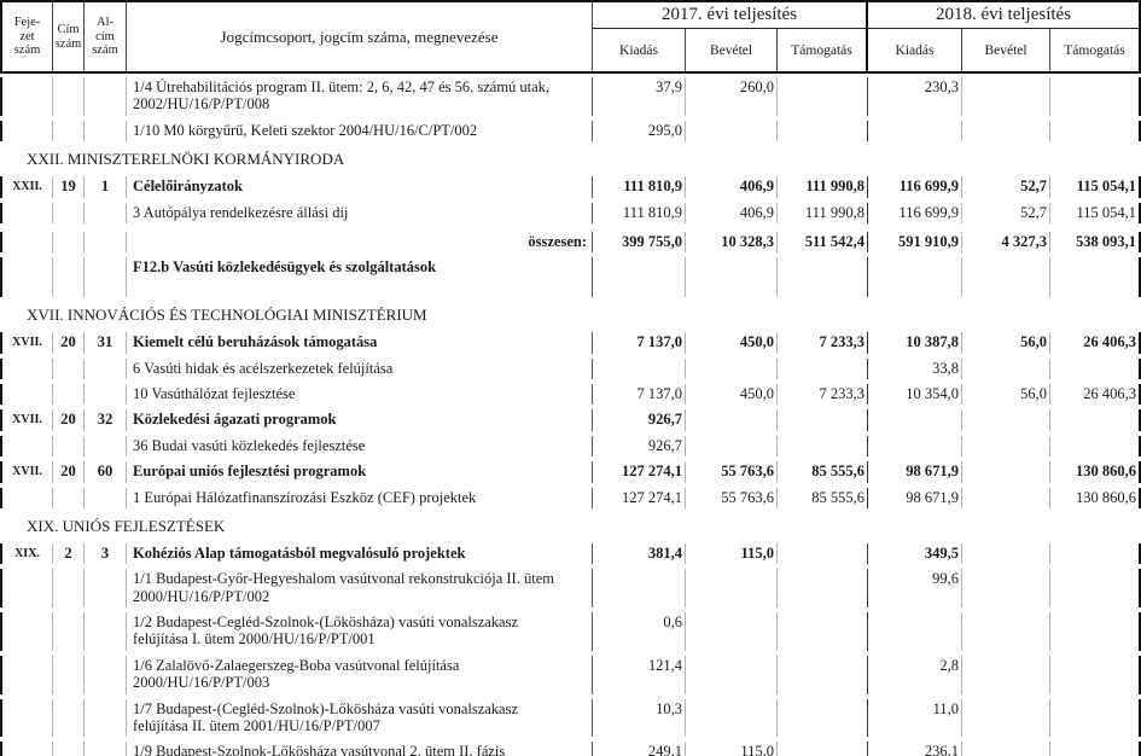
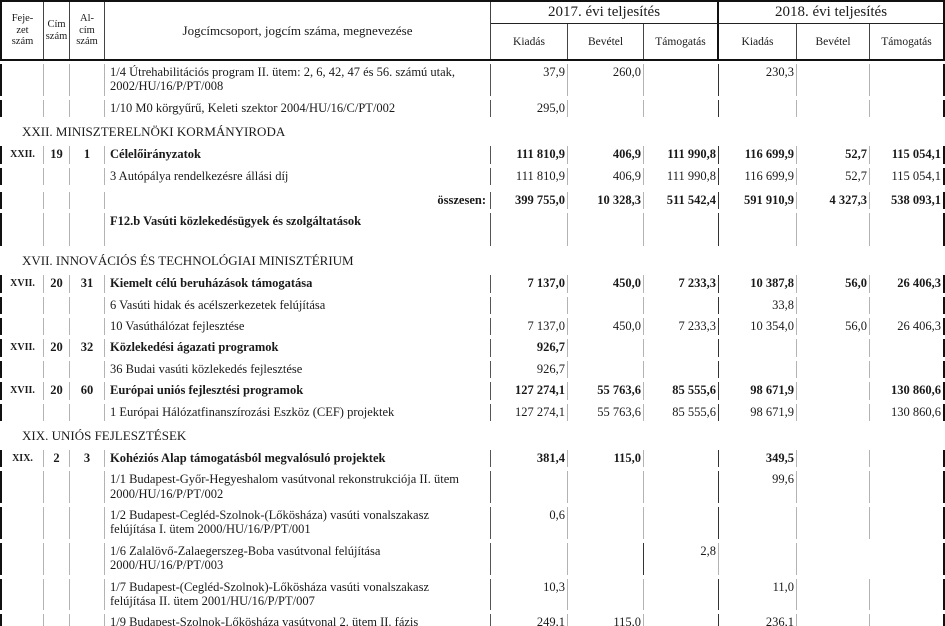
  Feje-
  zet
  szám
  Cím
  szám
  Al-
  cím
  szám
  Jogcímcsoport, jogcím száma, megnevezése
  2017. évi teljesítés
  2018. évi teljesítés
  Kiadás
  Bevétel
  Támogatás
  Kiadás
  Bevétel
  Támogatás
  1/4 Útrehabilitációs program II. ütem: 2, 6, 42, 47 és 56. számú utak,
  2002/HU/16/P/PT/008
  37,9
  260,0
  230,3
  1/10 M0 körgyűrű, Keleti szektor 2004/HU/16/C/PT/002
  295,0
  XXII. MINISZTERELNÖKI KORMÁNYIRODA
  XXII.
  19
  1
  Célelőirányzatok
  111 810,9
  406,9
  111 990,8
  116 699,9
  52,7
  115 054,1
  3 Autópálya rendelkezésre állási díj
  111 810,9
  406,9
  111 990,8
  116 699,9
  52,7
  115 054,1
  összesen:
  399 755,0
  10 328,3
  511 542,4
  591 910,9
  4 327,3
  538 093,1
  F12.b Vasúti közlekedésügyek és szolgáltatások
  XVII. INNOVÁCIÓS ÉS TECHNOLÓGIAI MINISZTÉRIUM
  XVII.
  20
  31
  Kiemelt célú beruházások támogatása
  7 137,0
  450,0
  7 233,3
  10 387,8
  56,0
  26 406,3
  6 Vasúti hidak és acélszerkezetek felújítása
  33,8
  10 Vasúthálózat fejlesztése
  7 137,0
  450,0
  7 233,3
  10 354,0
  56,0
  26 406,3
  XVII.
  20
  32
  Közlekedési ágazati programok
  926,7
  36 Budai vasúti közlekedés fejlesztése
  926,7
  XVII.
  20
  60
  Európai uniós fejlesztési programok
  127 274,1
  55 763,6
  85 555,6
  98 671,9
  130 860,6
  1 Európai Hálózatfinanszírozási Eszköz (CEF) projektek
  127 274,1
  55 763,6
  85 555,6
  98 671,9
  130 860,6
  XIX. UNIÓS FEJLESZTÉSEK
  XIX.
  2
  3
  Kohéziós Alap támogatásból megvalósuló projektek
  381,4
  115,0
  349,5
  1/1 Budapest-Győr-Hegyeshalom vasútvonal rekonstrukciója II. ütem
  2000/HU/16/P/PT/002
  99,6
  1/2 Budapest-Cegléd-Szolnok-(Lőkösháza) vasúti vonalszakasz
  felújítása I. ütem 2000/HU/16/P/PT/001
  0,6
  1/6 Zalalövő-Zalaegerszeg-Boba vasútvonal felújítása
  2000/HU/16/P/PT/003
- 121,4
  2,8
  1/7 Budapest-(Cegléd-Szolnok)-Lőkösháza vasúti vonalszakasz
  felújítása II. ütem 2001/HU/16/P/PT/007
  10,3
  11,0
  1/9 Budapest-Szolnok-Lőkösháza vasútvonal 2. ütem II. fázis
  249,1
  115,0
  236,1
